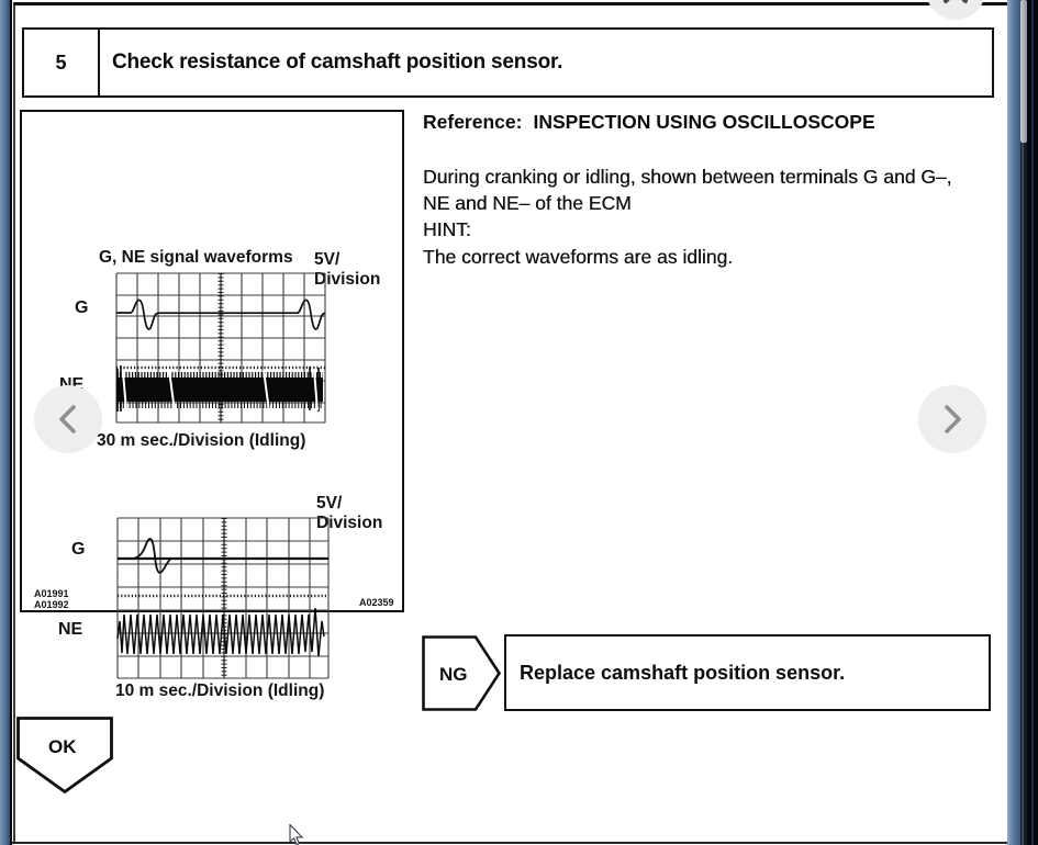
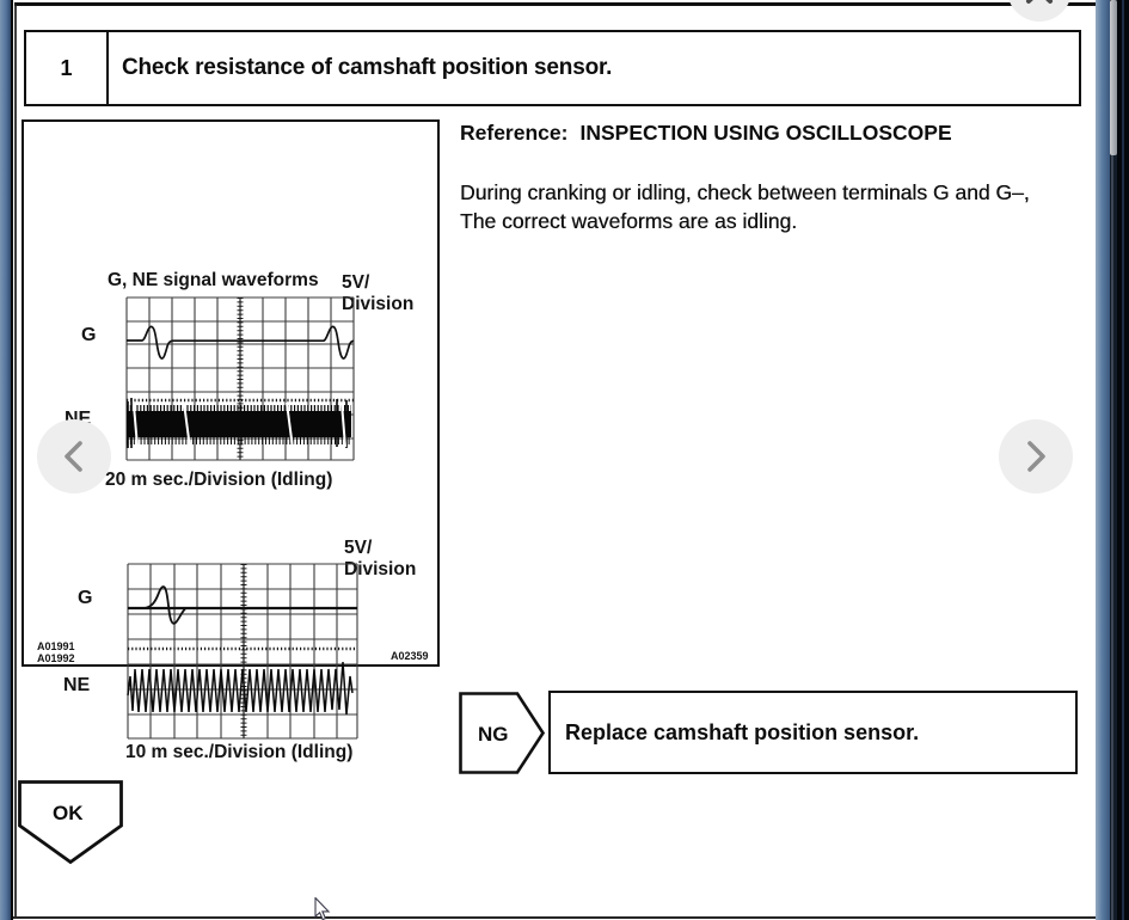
- 5
+ 1
  Check resistance of camshaft position sensor.
  G, NE signal waveforms
  5V/
  Division
  G
- 30 m sec./Division (Idling)
+ 20 m sec./Division (Idling)
  5V/
  Division
  G
  NE
  10 m sec./Division (Idling)
  A01991
  A01992
  A02359
  Reference: INSPECTION USING OSCILLOSCOPE
- During cranking or idling, shown between terminals G and G–,
+ During cranking or idling, check between terminals G and G–,
- NE and NE– of the ECM
- HINT:
  The correct waveforms are as idling.
  NG
  Replace camshaft position sensor.
  OK
